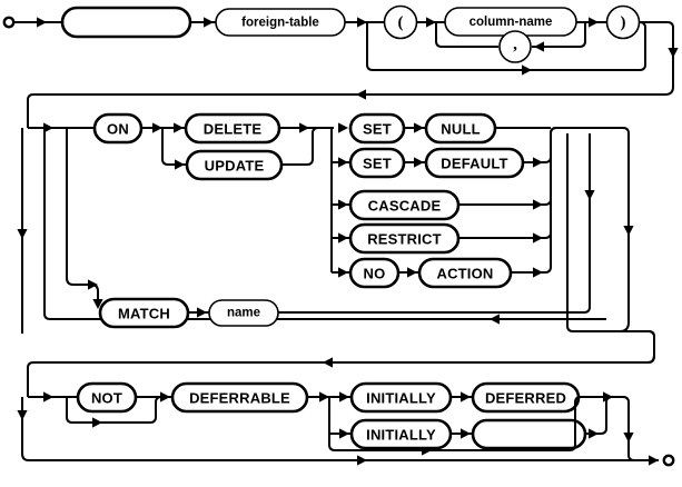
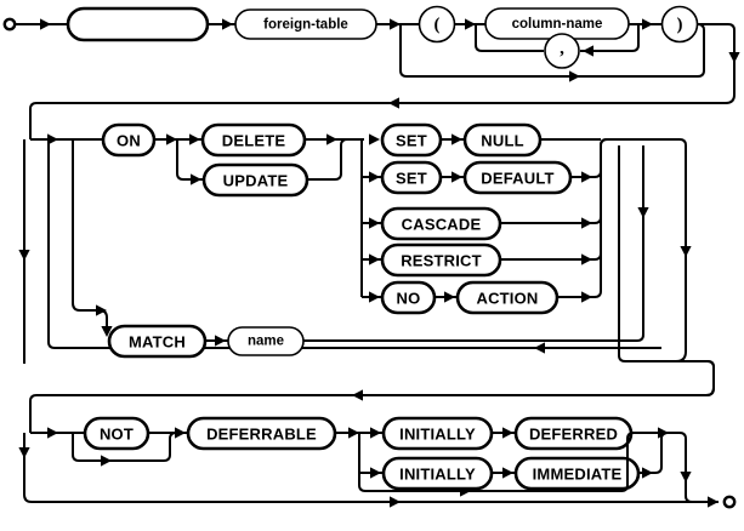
  foreign-table
  (
  column-name
  ,
  )
  ON
  DELETE
  UPDATE
  SET
  NULL
  SET
  DEFAULT
  CASCADE
  RESTRICT
  NO
  ACTION
  MATCH
  name
  NOT
  DEFERRABLE
  INITIALLY
  DEFERRED
  INITIALLY
+ IMMEDIATE
